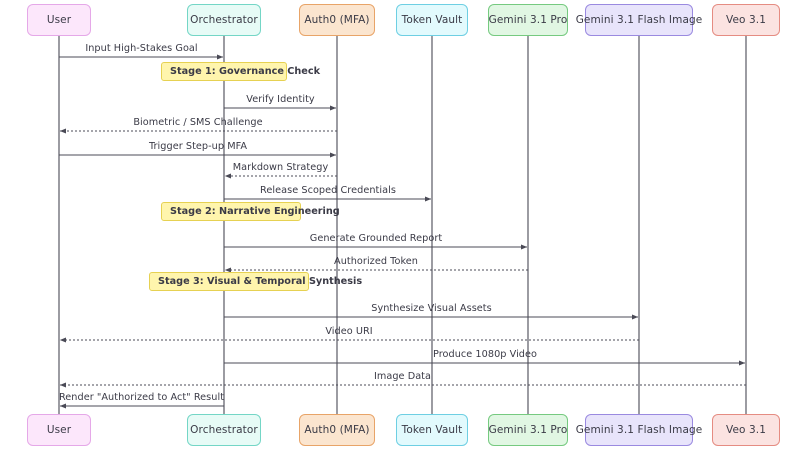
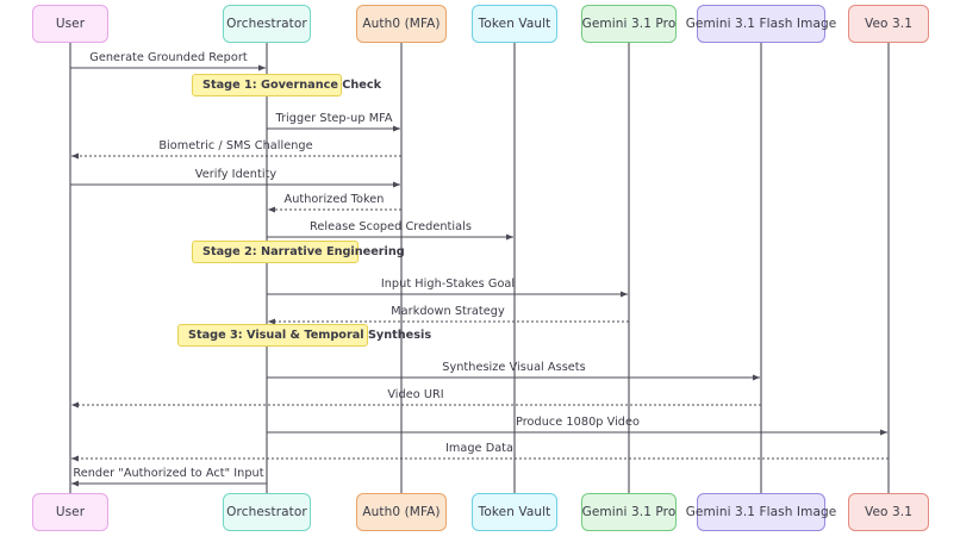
  User
  Orchestrator
  Auth0 (MFA)
  Token Vault
  Gemini 3.1 Pro
  Gemini 3.1 Flash Image
  Veo 3.1
- Input High-Stakes Goal
+ Generate Grounded Report
- Verify Identity
+ Trigger Step-up MFA
  Biometric / SMS Challenge
- Trigger Step-up MFA
+ Verify Identity
- Markdown Strategy
+ Authorized Token
  Release Scoped Credentials
- Generate Grounded Report
+ Input High-Stakes Goal
- Authorized Token
+ Markdown Strategy
  Synthesize Visual Assets
  Video URI
  Produce 1080p Video
  Image Data
- Render "Authorized to Act" Result
+ Render "Authorized to Act" Input
  Stage 1: Governance Check
  Stage 2: Narrative Engineering
  Stage 3: Visual & Temporal Synthesis
  User
  Orchestrator
  Auth0 (MFA)
  Token Vault
  Gemini 3.1 Pro
  Gemini 3.1 Flash Image
  Veo 3.1
